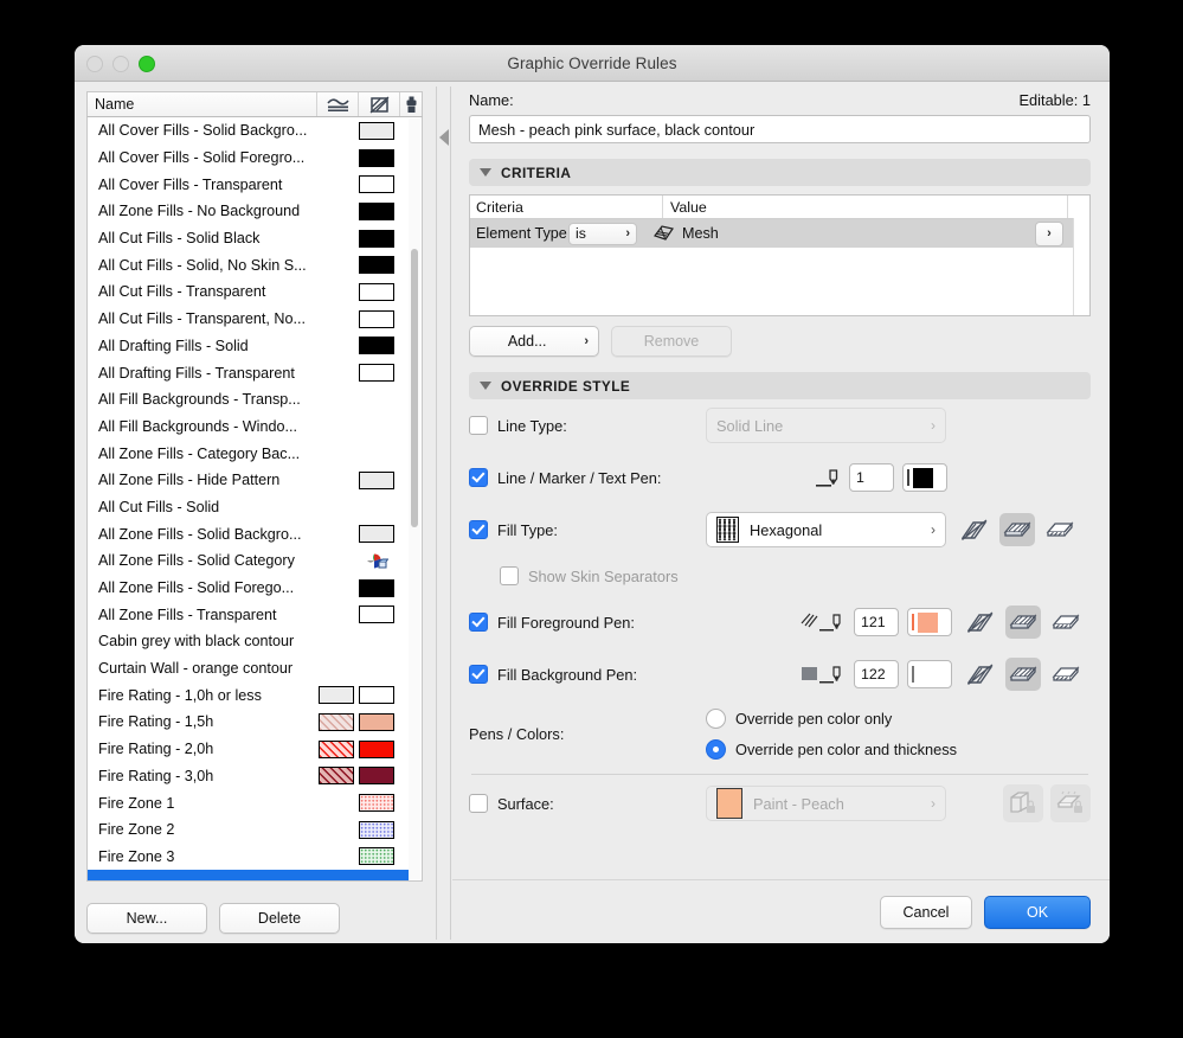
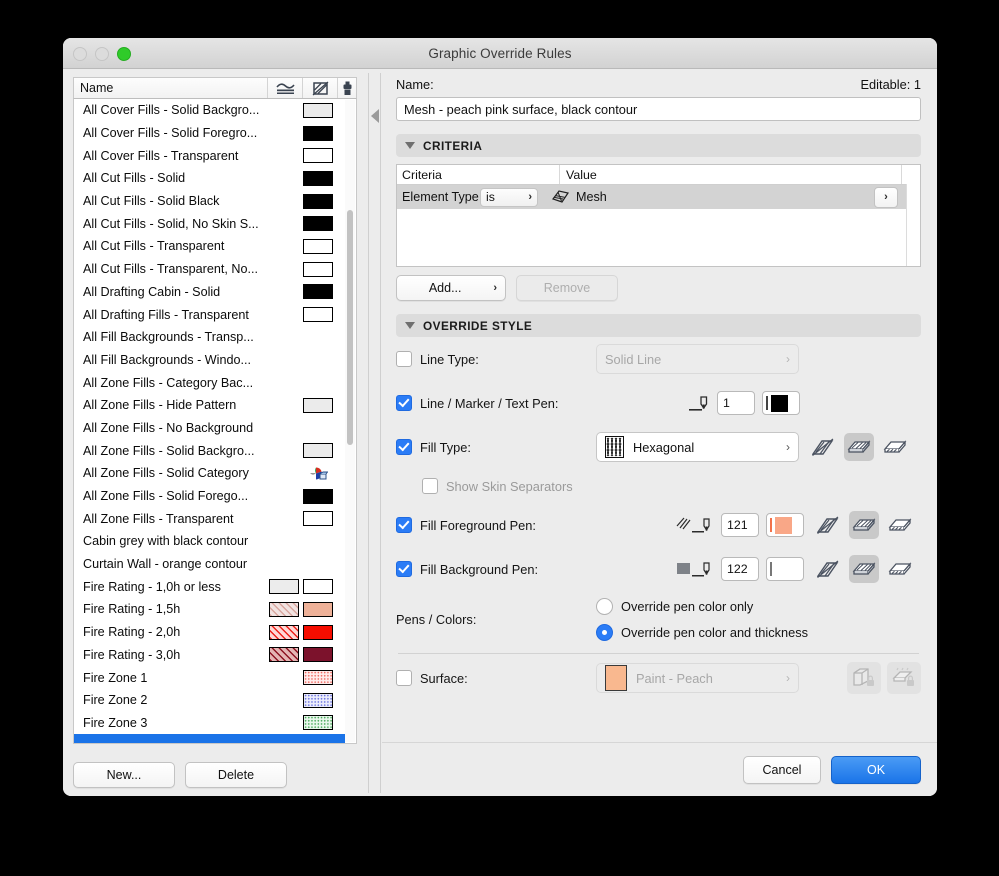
  Graphic Override Rules
  Name
  All Cover Fills - Solid Backgro...
  All Cover Fills - Solid Foregro...
  All Cover Fills - Transparent
- All Zone Fills - No Background
+ All Cut Fills - Solid
  All Cut Fills - Solid Black
  All Cut Fills - Solid, No Skin S...
  All Cut Fills - Transparent
  All Cut Fills - Transparent, No...
- All Drafting Fills - Solid
+ All Drafting Cabin - Solid
  All Drafting Fills - Transparent
  All Fill Backgrounds - Transp...
  All Fill Backgrounds - Windo...
  All Zone Fills - Category Bac...
  All Zone Fills - Hide Pattern
- All Cut Fills - Solid
+ All Zone Fills - No Background
  All Zone Fills - Solid Backgro...
  All Zone Fills - Solid Category
  All Zone Fills - Solid Forego...
  All Zone Fills - Transparent
  Cabin grey with black contour
  Curtain Wall - orange contour
  Fire Rating - 1,0h or less
  Fire Rating - 1,5h
  Fire Rating - 2,0h
  Fire Rating - 3,0h
  Fire Zone 1
  Fire Zone 2
  Fire Zone 3
  New...
  Delete
  Name:
  Editable: 1
  Mesh - peach pink surface, black contour
  CRITERIA
  Criteria
  Value
  Element Type
  is
  ›
  Mesh
  ›
  Add...
  ›
  Remove
  OVERRIDE STYLE
  Line Type:
  Solid Line
  ›
  Line / Marker / Text Pen:
  1
  Fill Type:
  Hexagonal
  ›
  Show Skin Separators
  Fill Foreground Pen:
  121
  Fill Background Pen:
  122
  Pens / Colors:
  Override pen color only
  Override pen color and thickness
  Surface:
  Paint - Peach
  ›
  Cancel
  OK
